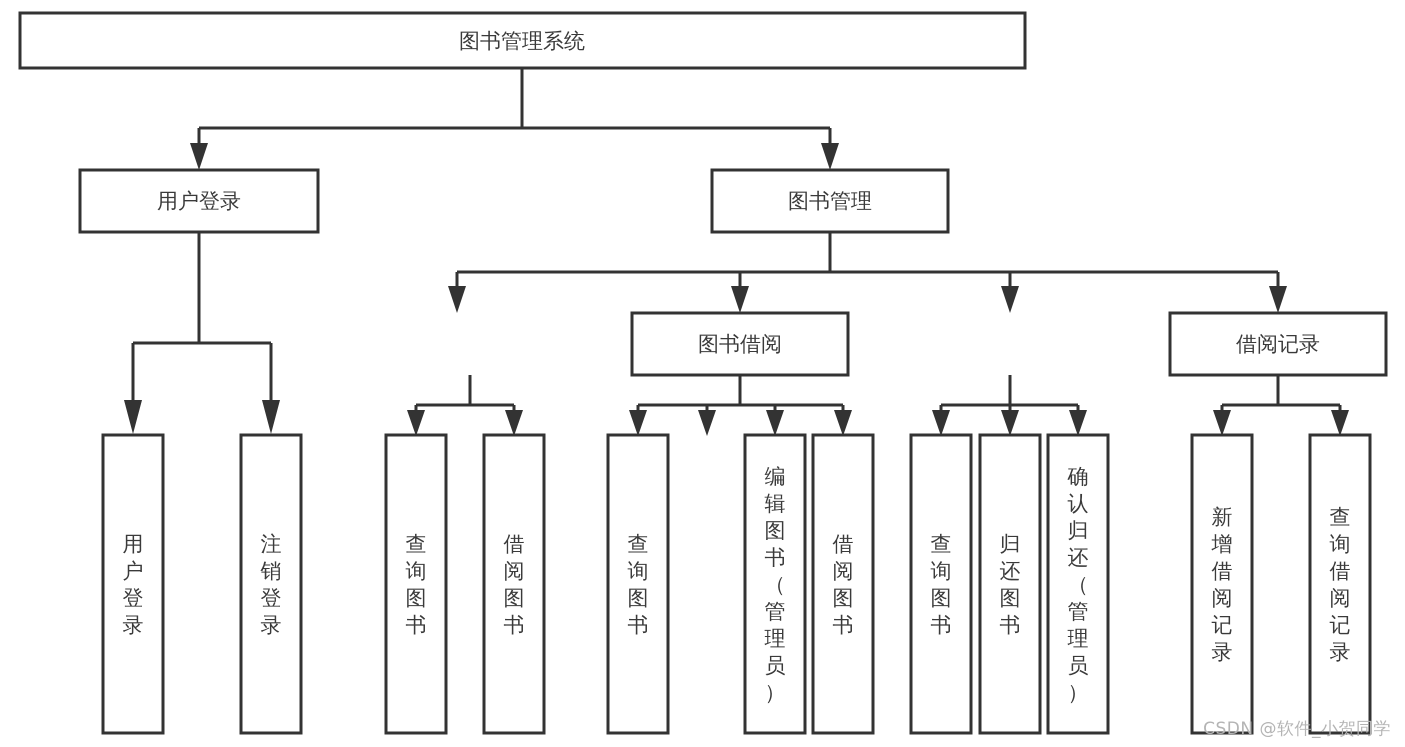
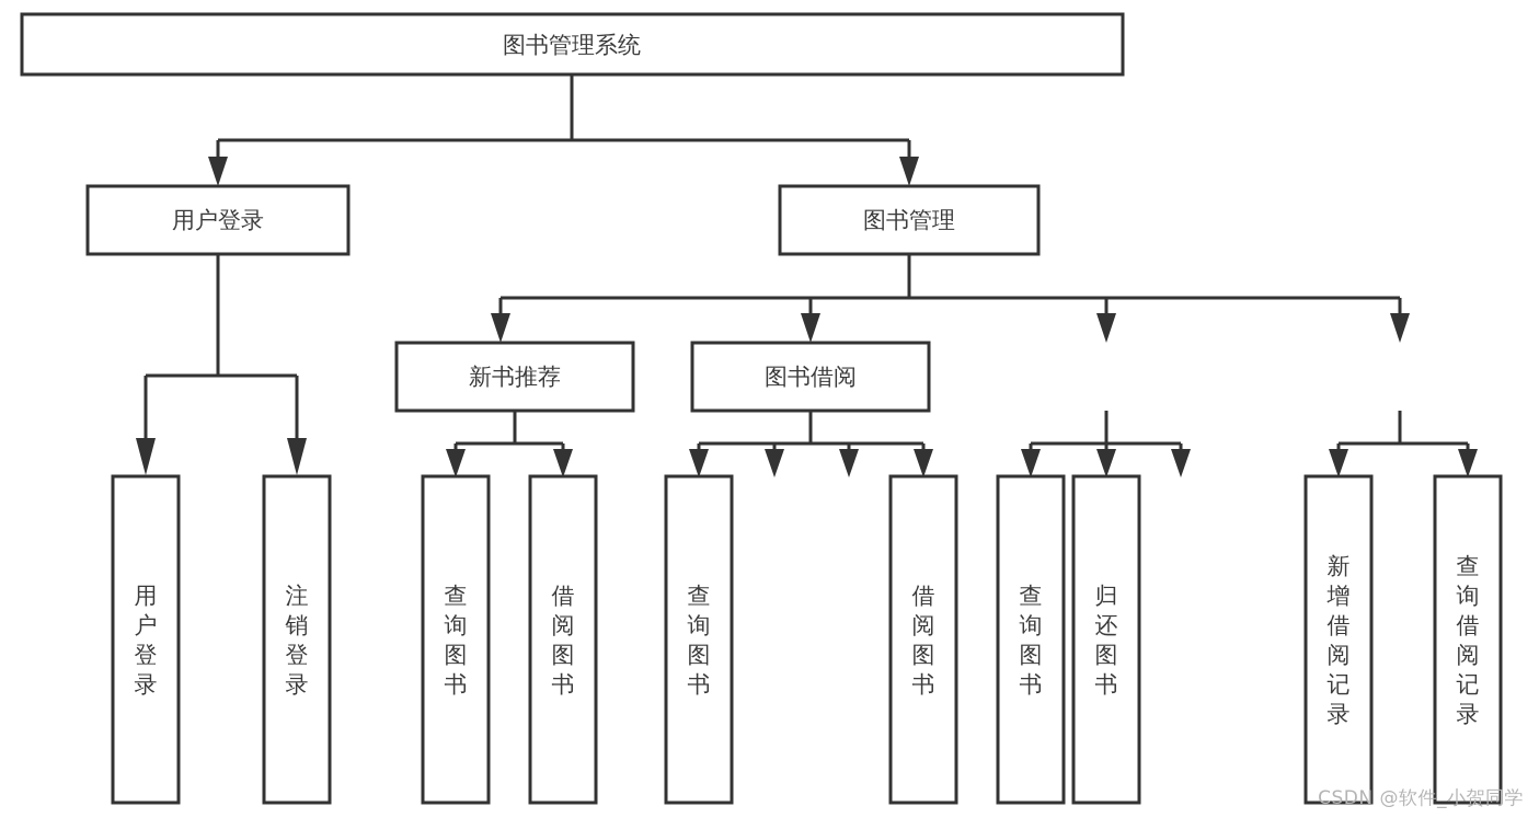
  图书管理系统
  用户登录
  图书管理
+ 新书推荐
  图书借阅
- 借阅记录
  用户登录
  注销登录
  查询图书
  借阅图书
  查询图书
- 编辑图书（管理员）
  借阅图书
  查询图书
  归还图书
- 确认归还（管理员）
  新增借阅记录
  查询借阅记录
  CSDN @软件_小贺同学
